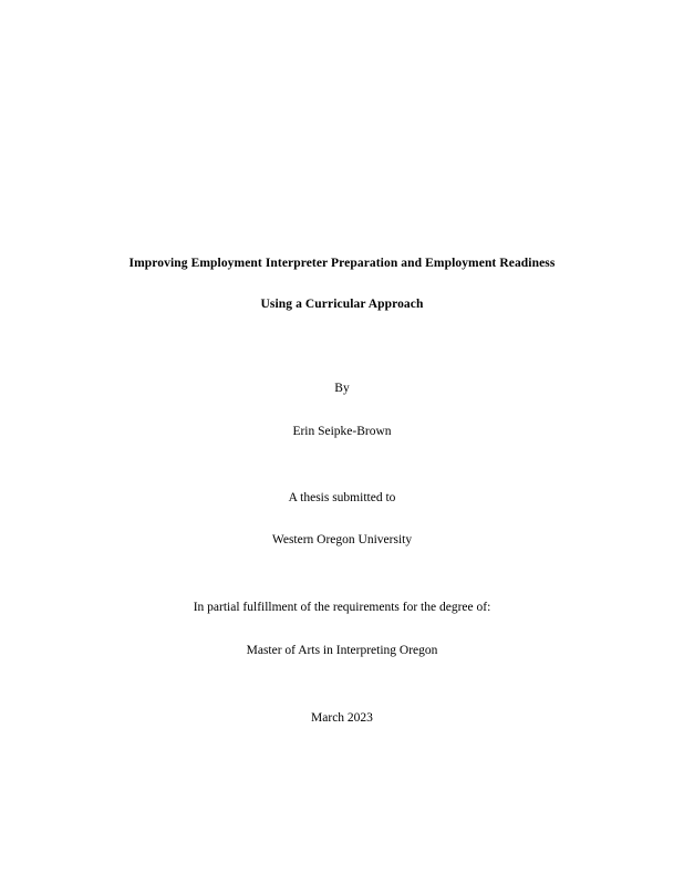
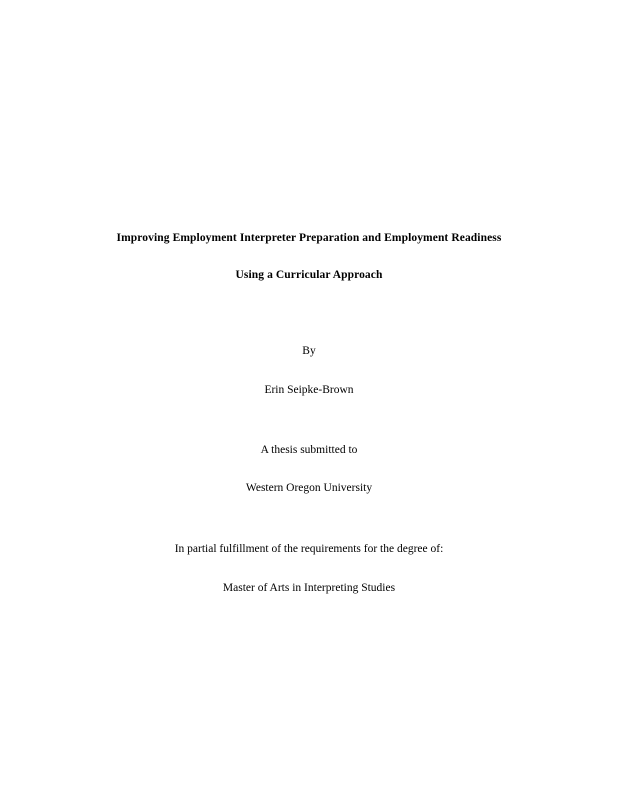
  Improving Employment Interpreter Preparation and Employment Readiness
  Using a Curricular Approach
  By
  Erin Seipke-Brown
  A thesis submitted to
  Western Oregon University
  In partial fulfillment of the requirements for the degree of:
- Master of Arts in Interpreting Oregon
+ Master of Arts in Interpreting Studies
- March 2023
